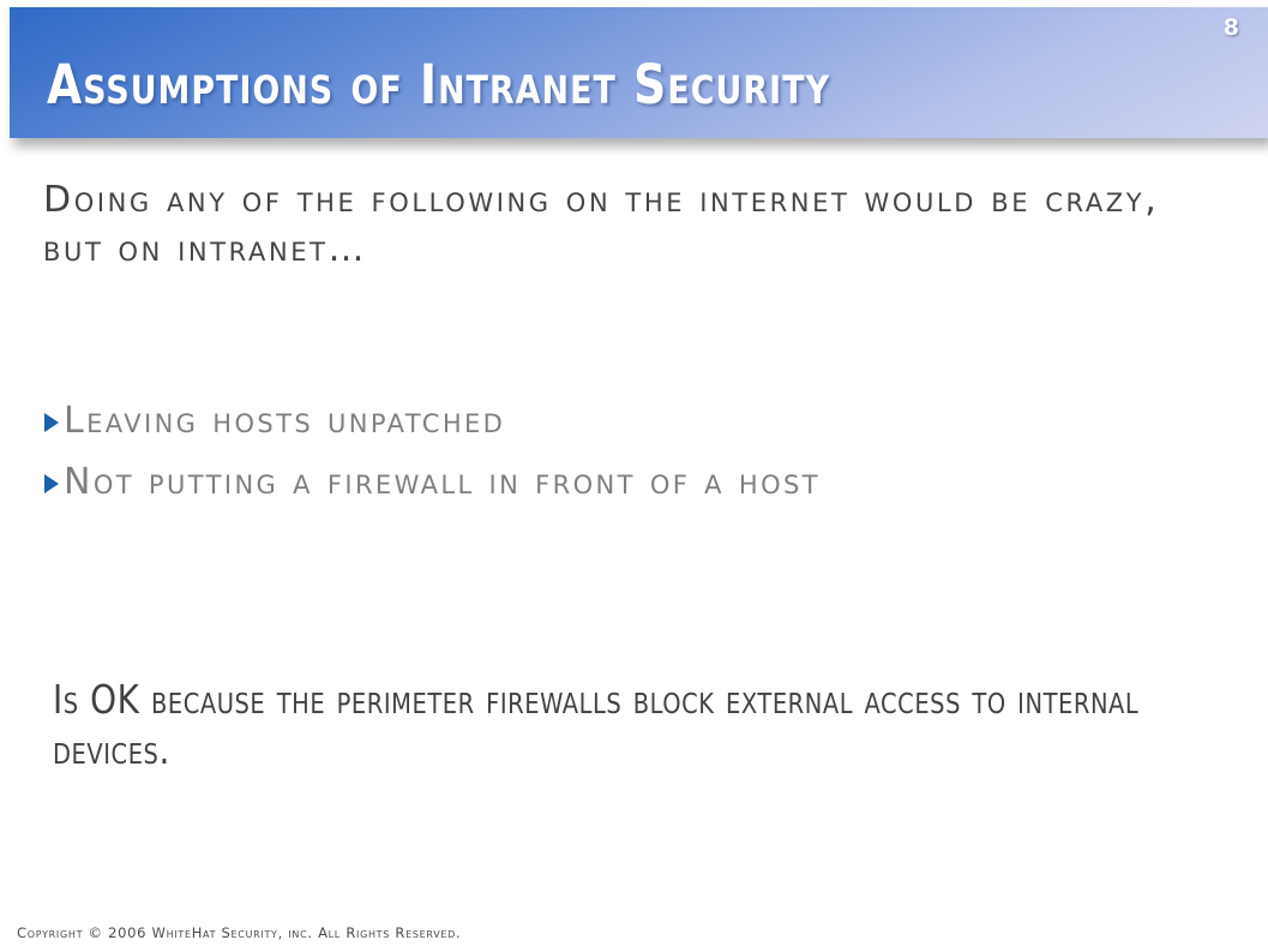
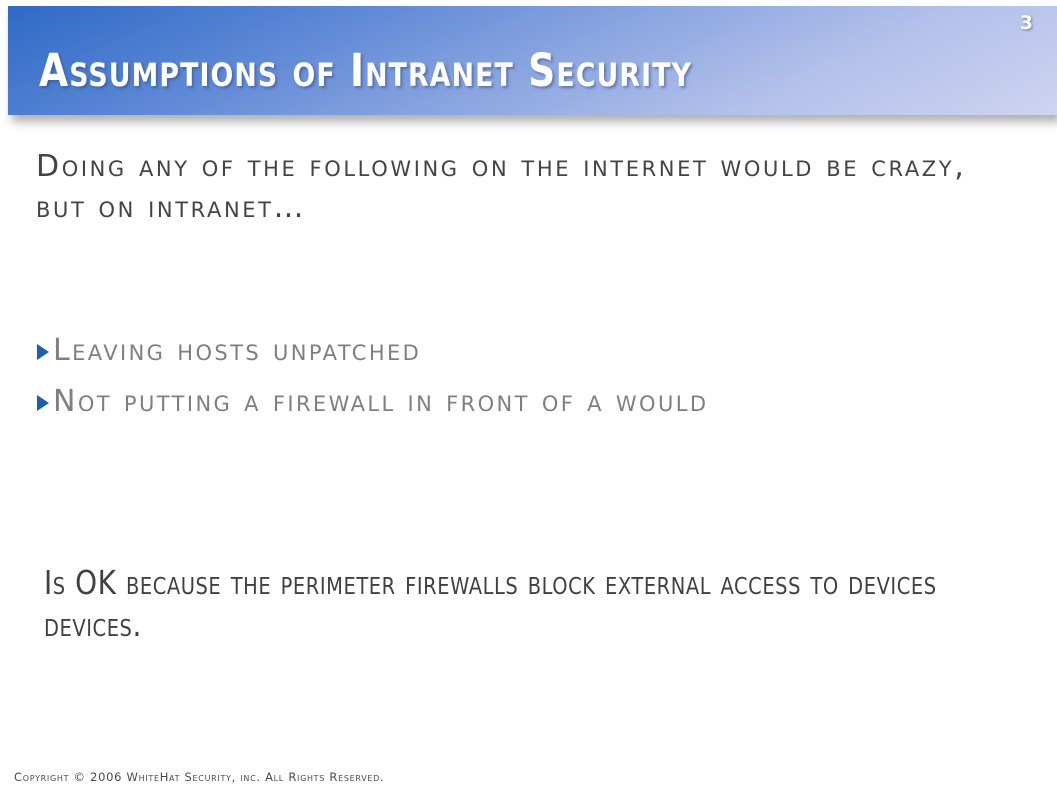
- 8
+ 3
  Assumptions of Intranet Security
  Doing any of the following on the internet would be crazy, but on intranet…
  Leaving hosts unpatched
- Not putting a firewall in front of a host
+ Not putting a firewall in front of a would
- Is OK because the perimeter firewalls block external access to internal devices.
+ Is OK because the perimeter firewalls block external access to devices devices.
  Copyright © 2006 WhiteHat Security, inc. All Rights Reserved.
